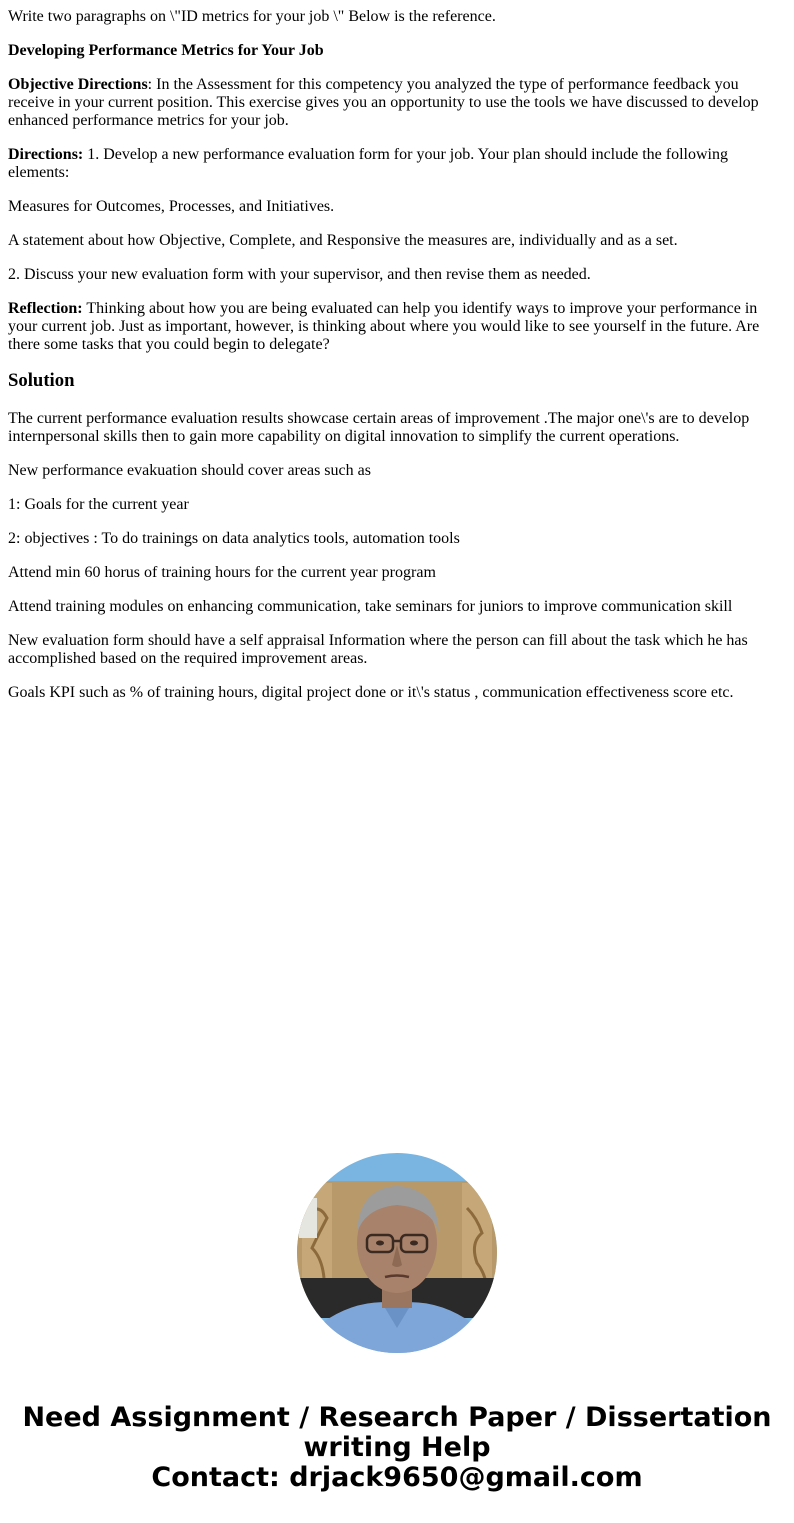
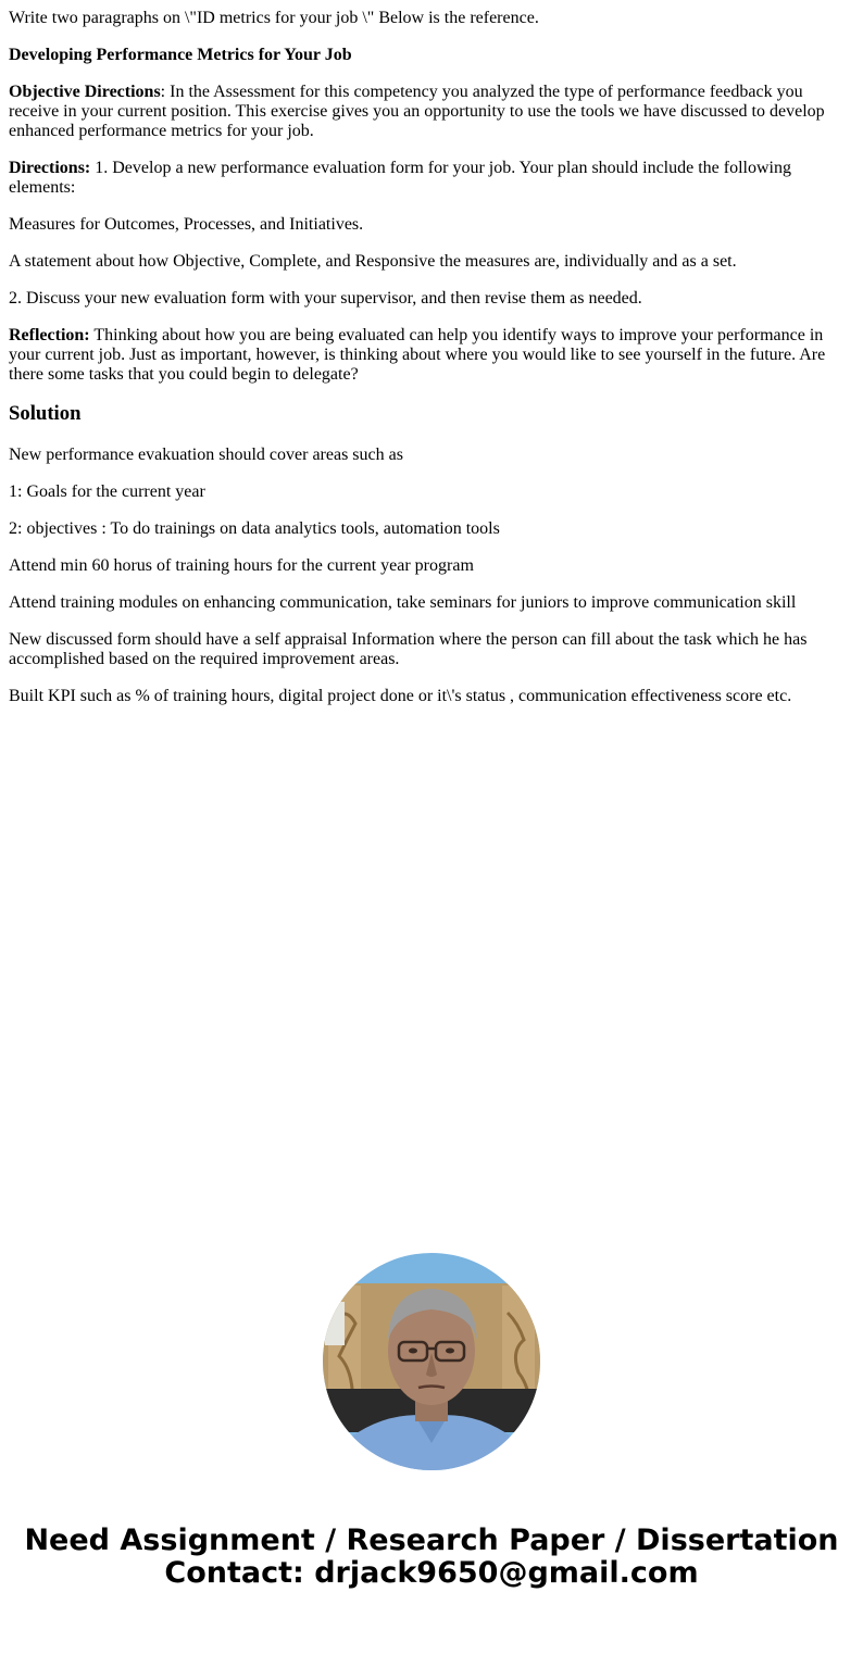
  Write two paragraphs on \"ID metrics for your job \" Below is the reference.
  Developing Performance Metrics for Your Job
  Objective Directions: In the Assessment for this competency you analyzed the type of performance feedback you receive in your current position. This exercise gives you an opportunity to use the tools we have discussed to develop enhanced performance metrics for your job.
  Directions: 1. Develop a new performance evaluation form for your job. Your plan should include the following elements:
  Measures for Outcomes, Processes, and Initiatives.
  A statement about how Objective, Complete, and Responsive the measures are, individually and as a set.
  2. Discuss your new evaluation form with your supervisor, and then revise them as needed.
  Reflection: Thinking about how you are being evaluated can help you identify ways to improve your performance in your current job. Just as important, however, is thinking about where you would like to see yourself in the future. Are there some tasks that you could begin to delegate?
  Solution
- The current performance evaluation results showcase certain areas of improvement .The major one\'s are to develop internpersonal skills then to gain more capability on digital innovation to simplify the current operations.
  New performance evakuation should cover areas such as
  1: Goals for the current year
  2: objectives : To do trainings on data analytics tools, automation tools
  Attend min 60 horus of training hours for the current year program
  Attend training modules on enhancing communication, take seminars for juniors to improve communication skill
- New evaluation form should have a self appraisal Information where the person can fill about the task which he has accomplished based on the required improvement areas.
+ New discussed form should have a self appraisal Information where the person can fill about the task which he has accomplished based on the required improvement areas.
- Goals KPI such as % of training hours, digital project done or it\'s status , communication effectiveness score etc.
+ Built KPI such as % of training hours, digital project done or it\'s status , communication effectiveness score etc.
  Need Assignment / Research Paper / Dissertation
- writing Help
  Contact: drjack9650@gmail.com
